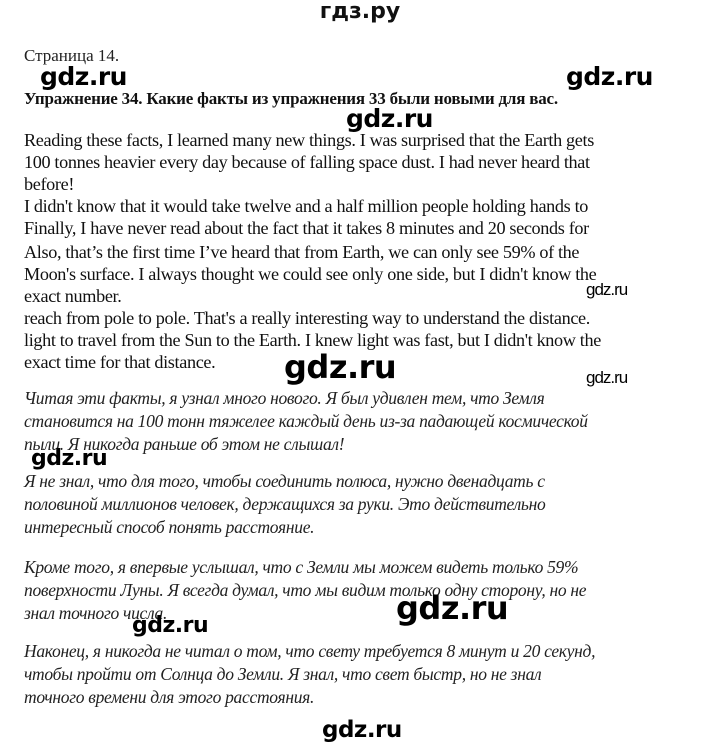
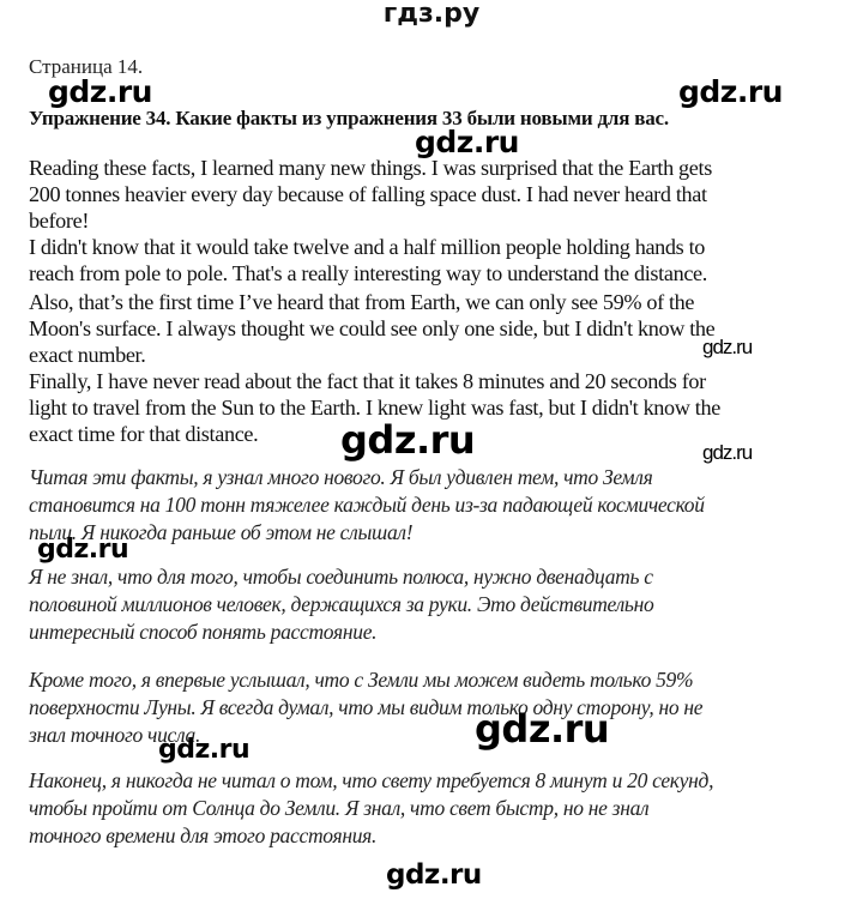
  гдз.ру
  Страница 14.
  Упражнение 34. Какие факты из упражнения 33 были новыми для вас.
  Reading these facts, I learned many new things. I was surprised that the Earth gets
- 100 tonnes heavier every day because of falling space dust. I had never heard that
+ 200 tonnes heavier every day because of falling space dust. I had never heard that
  before!
  I didn't know that it would take twelve and a half million people holding hands to
- Finally, I have never read about the fact that it takes 8 minutes and 20 seconds for
+ reach from pole to pole. That's a really interesting way to understand the distance.
  Also, that’s the first time I’ve heard that from Earth, we can only see 59% of the
  Moon's surface. I always thought we could see only one side, but I didn't know the
  exact number.
- reach from pole to pole. That's a really interesting way to understand the distance.
+ Finally, I have never read about the fact that it takes 8 minutes and 20 seconds for
  light to travel from the Sun to the Earth. I knew light was fast, but I didn't know the
  exact time for that distance.
  Читая эти факты, я узнал много нового. Я был удивлен тем, что Земля
  становится на 100 тонн тяжелее каждый день из-за падающей космической
  пыли. Я никогда раньше об этом не слышал!
  Я не знал, что для того, чтобы соединить полюса, нужно двенадцать с
  половиной миллионов человек, держащихся за руки. Это действительно
  интересный способ понять расстояние.
  Кроме того, я впервые услышал, что с Земли мы можем видеть только 59%
  поверхности Луны. Я всегда думал, что мы видим только одну сторону, но не
  знал точного числа.
  Наконец, я никогда не читал о том, что свету требуется 8 минут и 20 секунд,
  чтобы пройти от Солнца до Земли. Я знал, что свет быстр, но не знал
  точного времени для этого расстояния.
  gdz.ru
  gdz.ru
  gdz.ru
  gdz.ru
  gdz.ru
  gdz.ru
  gdz.ru
  gdz.ru
  gdz.ru
  gdz.ru
